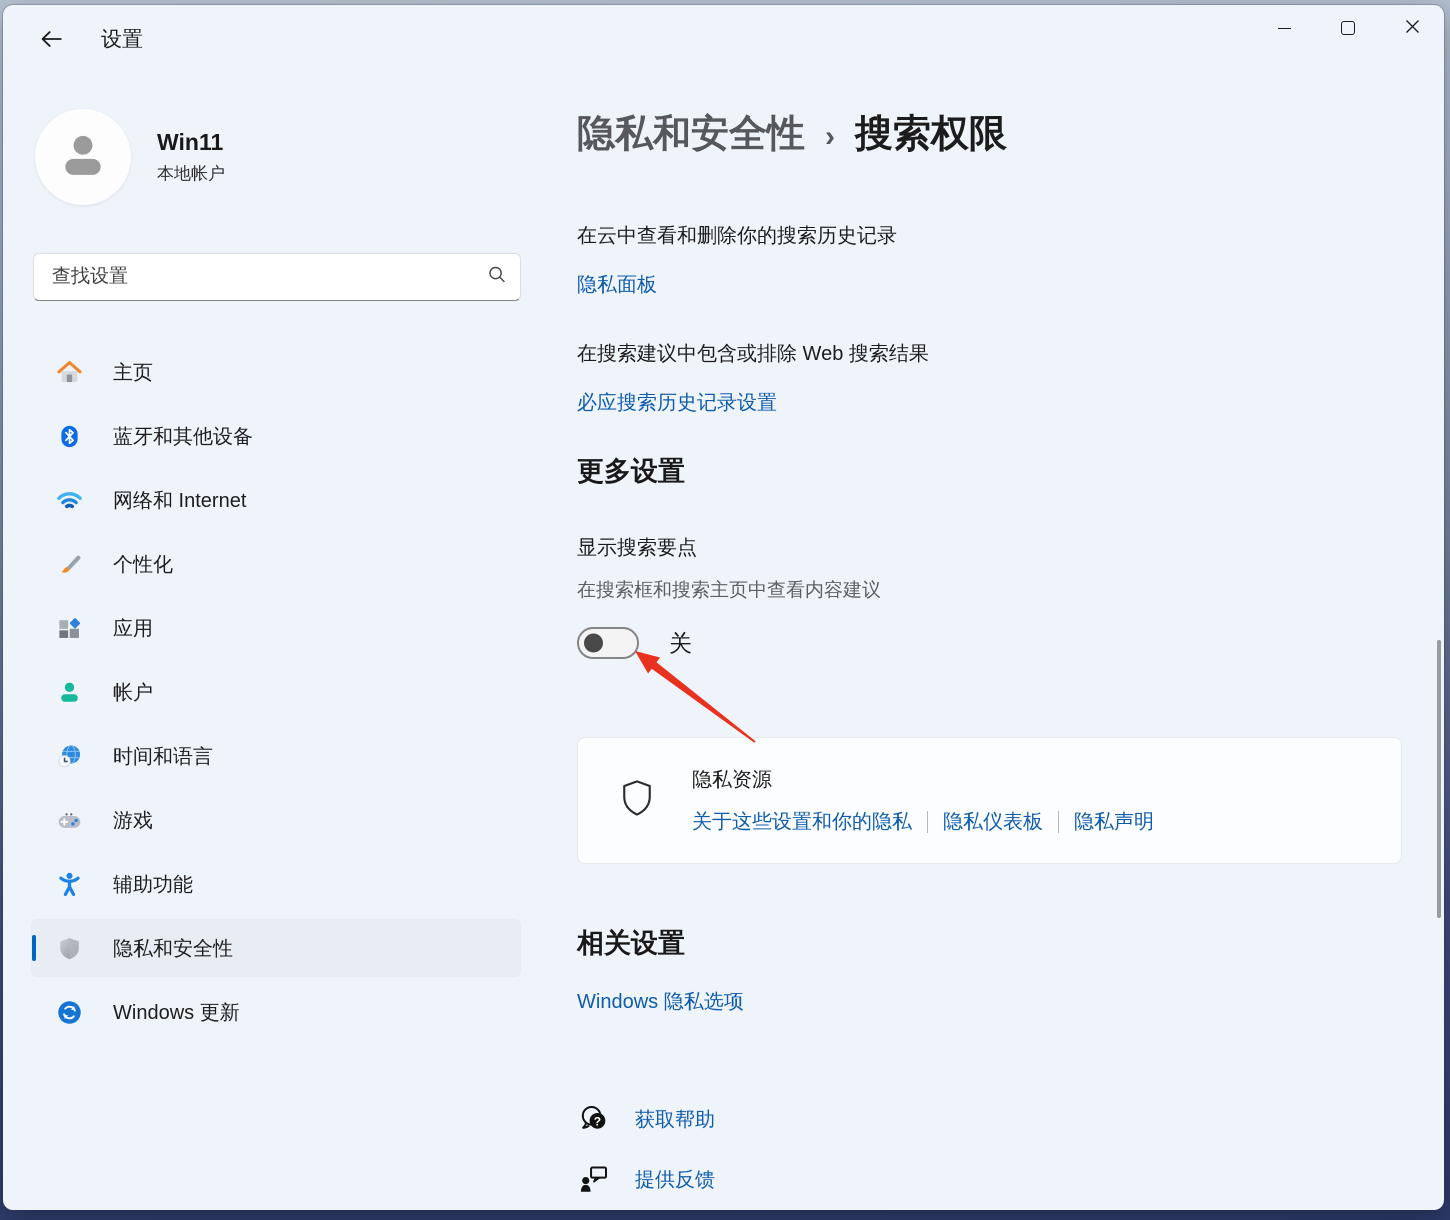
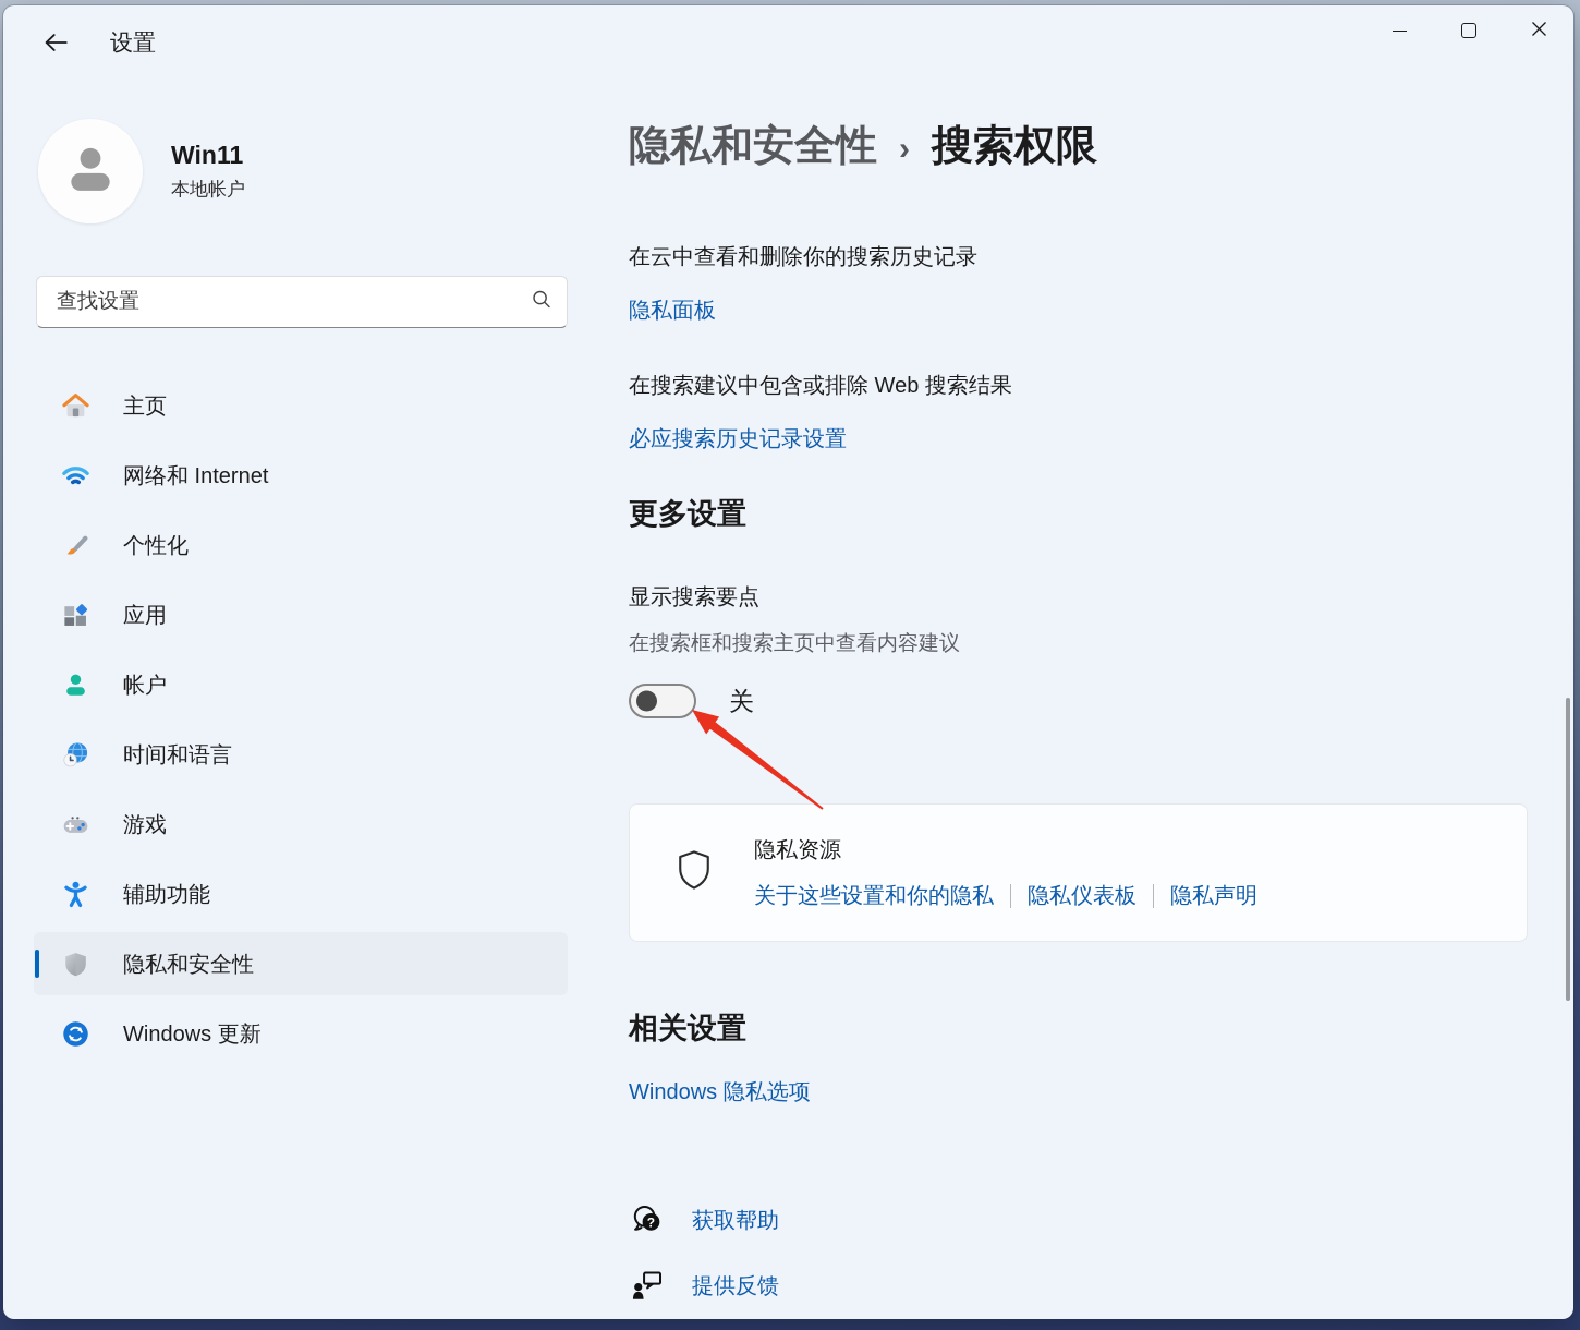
  设置
  Win11
  本地帐户
  查找设置
  主页
- 蓝牙和其他设备
  网络和 Internet
  个性化
  应用
  帐户
  时间和语言
  游戏
  辅助功能
  隐私和安全性
  Windows 更新
  隐私和安全性
  ›
  搜索权限
  在云中查看和删除你的搜索历史记录
  隐私面板
  在搜索建议中包含或排除 Web 搜索结果
  必应搜索历史记录设置
  更多设置
  显示搜索要点
  在搜索框和搜索主页中查看内容建议
  关
  隐私资源
  关于这些设置和你的隐私
  隐私仪表板
  隐私声明
  相关设置
  Windows 隐私选项
  ?
  获取帮助
  提供反馈
